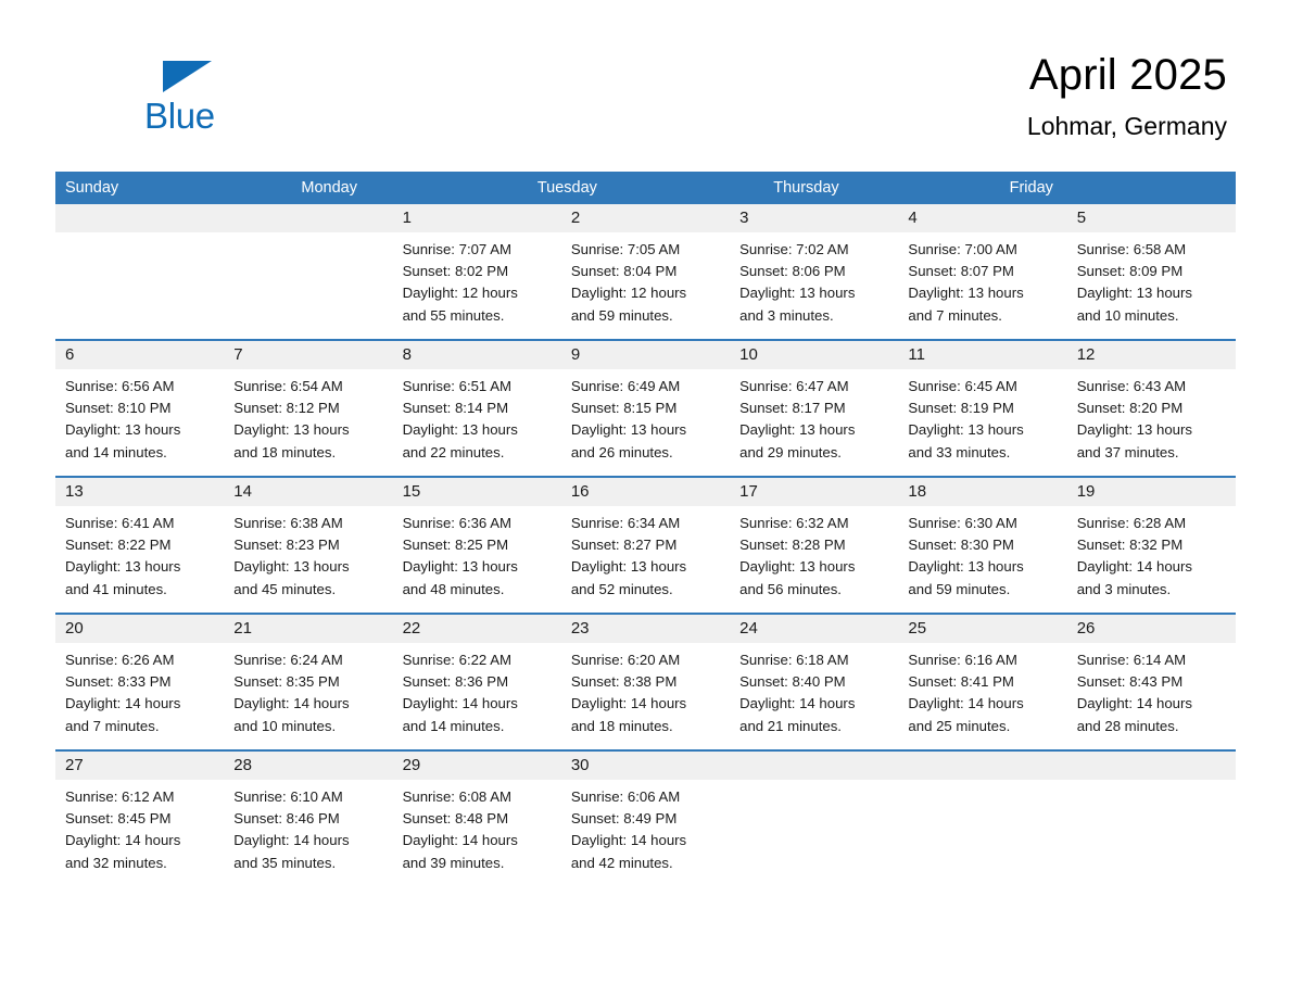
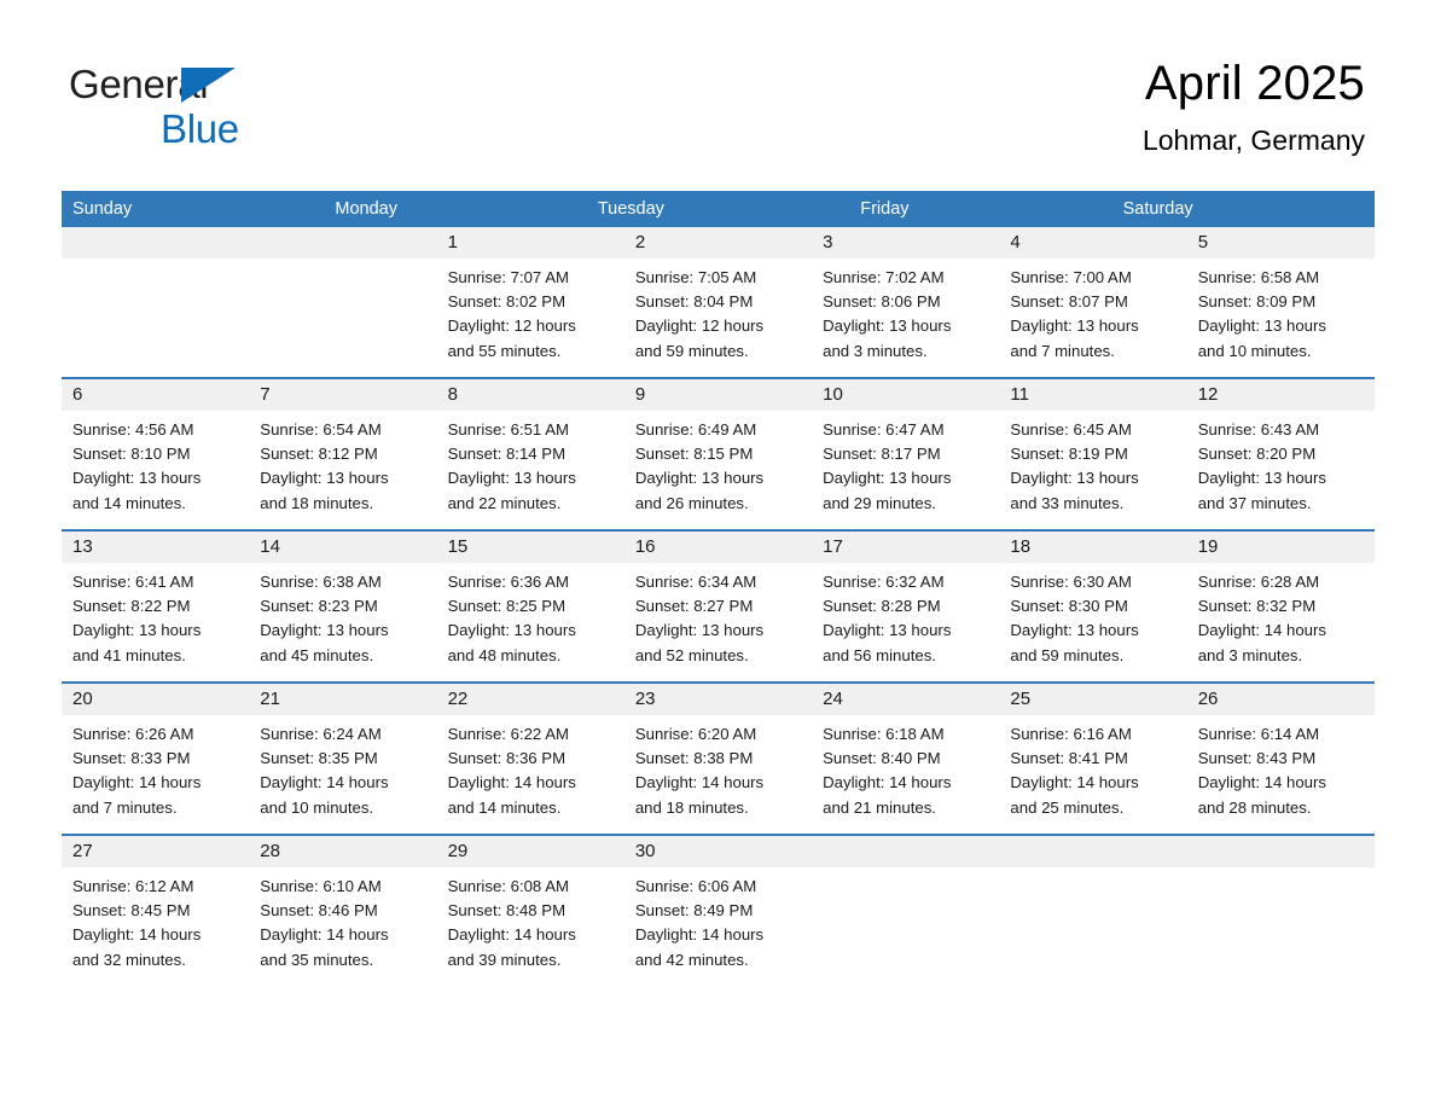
+ General
  Blue
  April 2025
  Lohmar, Germany
  Sunday
  Monday
  Tuesday
- Thursday
  Friday
+ Saturday
  1
  Sunrise: 7:07 AM
  Sunset: 8:02 PM
  Daylight: 12 hours
  and 55 minutes.
  2
  Sunrise: 7:05 AM
  Sunset: 8:04 PM
  Daylight: 12 hours
  and 59 minutes.
  3
  Sunrise: 7:02 AM
  Sunset: 8:06 PM
  Daylight: 13 hours
  and 3 minutes.
  4
  Sunrise: 7:00 AM
  Sunset: 8:07 PM
  Daylight: 13 hours
  and 7 minutes.
  5
  Sunrise: 6:58 AM
  Sunset: 8:09 PM
  Daylight: 13 hours
  and 10 minutes.
  6
- Sunrise: 6:56 AM
+ Sunrise: 4:56 AM
  Sunset: 8:10 PM
  Daylight: 13 hours
  and 14 minutes.
  7
  Sunrise: 6:54 AM
  Sunset: 8:12 PM
  Daylight: 13 hours
  and 18 minutes.
  8
  Sunrise: 6:51 AM
  Sunset: 8:14 PM
  Daylight: 13 hours
  and 22 minutes.
  9
  Sunrise: 6:49 AM
  Sunset: 8:15 PM
  Daylight: 13 hours
  and 26 minutes.
  10
  Sunrise: 6:47 AM
  Sunset: 8:17 PM
  Daylight: 13 hours
  and 29 minutes.
  11
  Sunrise: 6:45 AM
  Sunset: 8:19 PM
  Daylight: 13 hours
  and 33 minutes.
  12
  Sunrise: 6:43 AM
  Sunset: 8:20 PM
  Daylight: 13 hours
  and 37 minutes.
  13
  Sunrise: 6:41 AM
  Sunset: 8:22 PM
  Daylight: 13 hours
  and 41 minutes.
  14
  Sunrise: 6:38 AM
  Sunset: 8:23 PM
  Daylight: 13 hours
  and 45 minutes.
  15
  Sunrise: 6:36 AM
  Sunset: 8:25 PM
  Daylight: 13 hours
  and 48 minutes.
  16
  Sunrise: 6:34 AM
  Sunset: 8:27 PM
  Daylight: 13 hours
  and 52 minutes.
  17
  Sunrise: 6:32 AM
  Sunset: 8:28 PM
  Daylight: 13 hours
  and 56 minutes.
  18
  Sunrise: 6:30 AM
  Sunset: 8:30 PM
  Daylight: 13 hours
  and 59 minutes.
  19
  Sunrise: 6:28 AM
  Sunset: 8:32 PM
  Daylight: 14 hours
  and 3 minutes.
  20
  Sunrise: 6:26 AM
  Sunset: 8:33 PM
  Daylight: 14 hours
  and 7 minutes.
  21
  Sunrise: 6:24 AM
  Sunset: 8:35 PM
  Daylight: 14 hours
  and 10 minutes.
  22
  Sunrise: 6:22 AM
  Sunset: 8:36 PM
  Daylight: 14 hours
  and 14 minutes.
  23
  Sunrise: 6:20 AM
  Sunset: 8:38 PM
  Daylight: 14 hours
  and 18 minutes.
  24
  Sunrise: 6:18 AM
  Sunset: 8:40 PM
  Daylight: 14 hours
  and 21 minutes.
  25
  Sunrise: 6:16 AM
  Sunset: 8:41 PM
  Daylight: 14 hours
  and 25 minutes.
  26
  Sunrise: 6:14 AM
  Sunset: 8:43 PM
  Daylight: 14 hours
  and 28 minutes.
  27
  Sunrise: 6:12 AM
  Sunset: 8:45 PM
  Daylight: 14 hours
  and 32 minutes.
  28
  Sunrise: 6:10 AM
  Sunset: 8:46 PM
  Daylight: 14 hours
  and 35 minutes.
  29
  Sunrise: 6:08 AM
  Sunset: 8:48 PM
  Daylight: 14 hours
  and 39 minutes.
  30
  Sunrise: 6:06 AM
  Sunset: 8:49 PM
  Daylight: 14 hours
  and 42 minutes.
